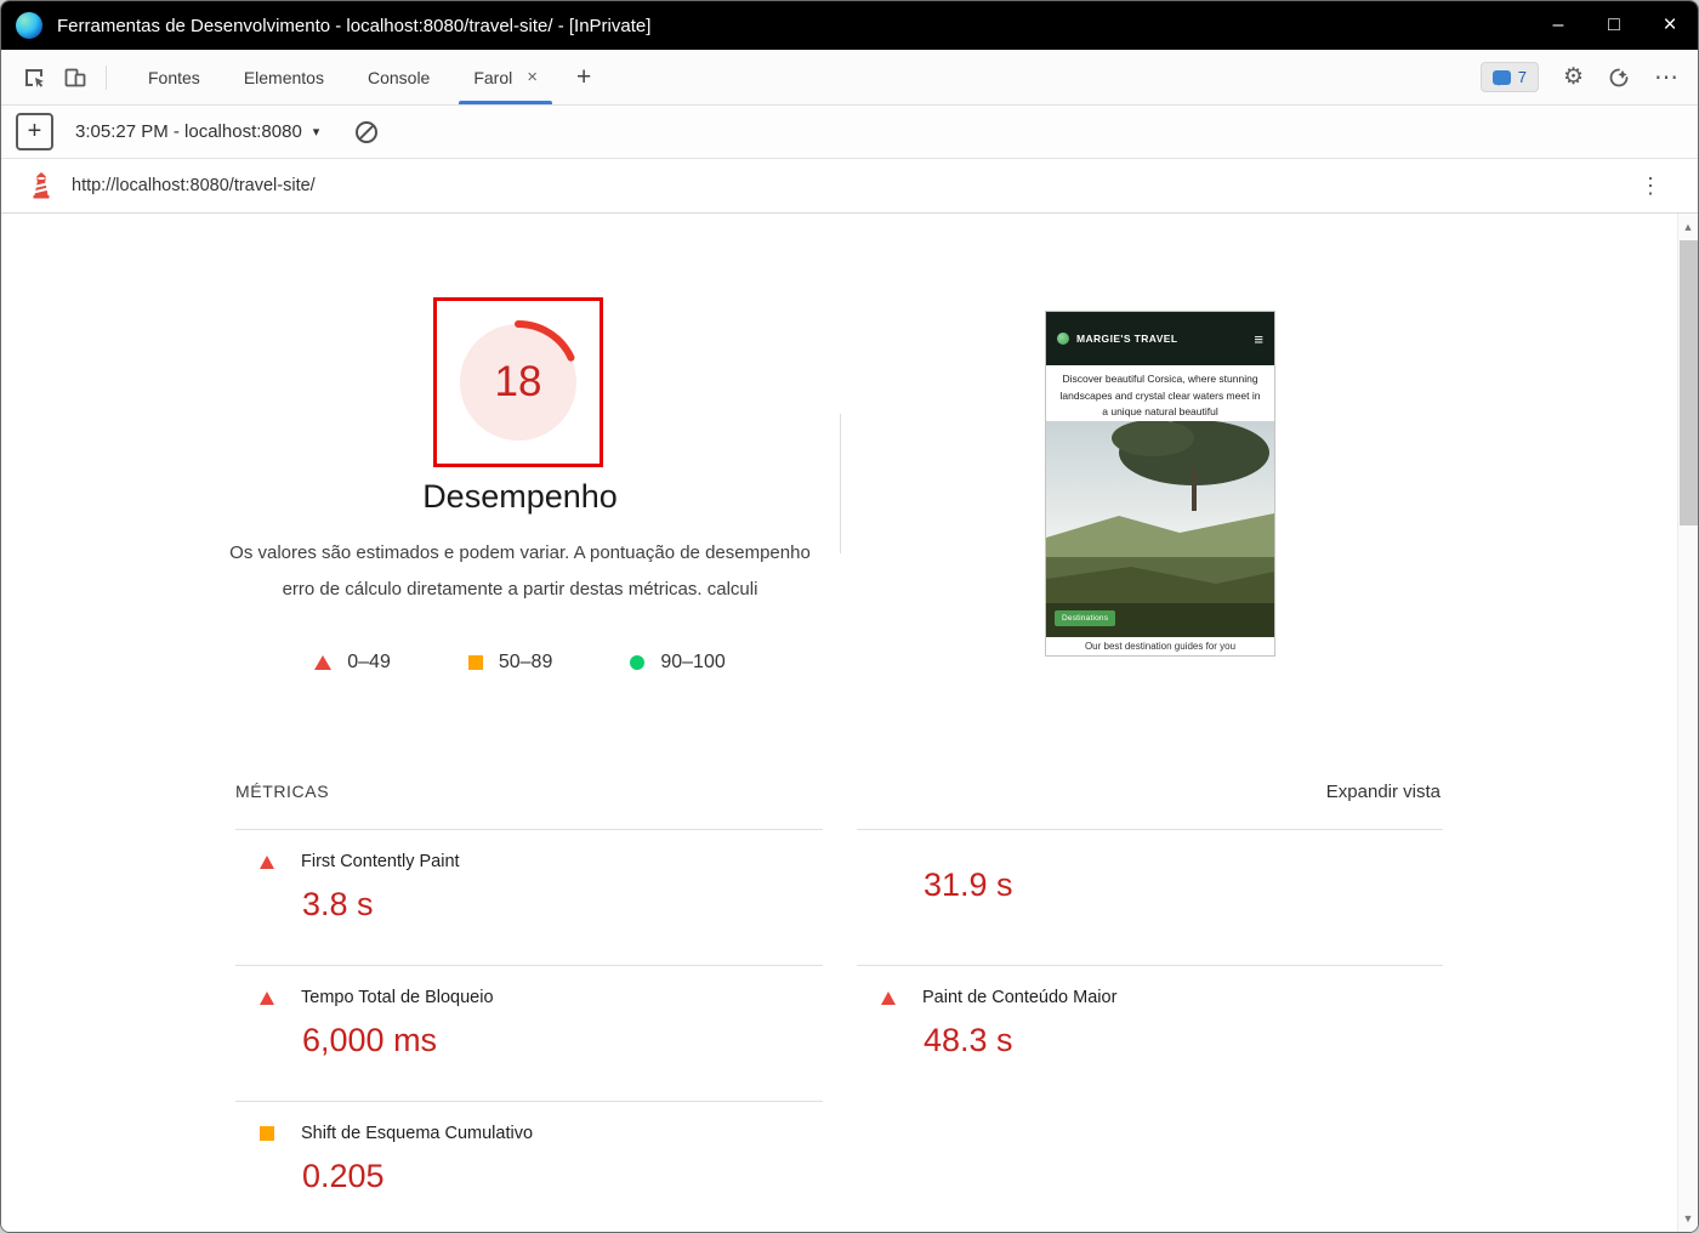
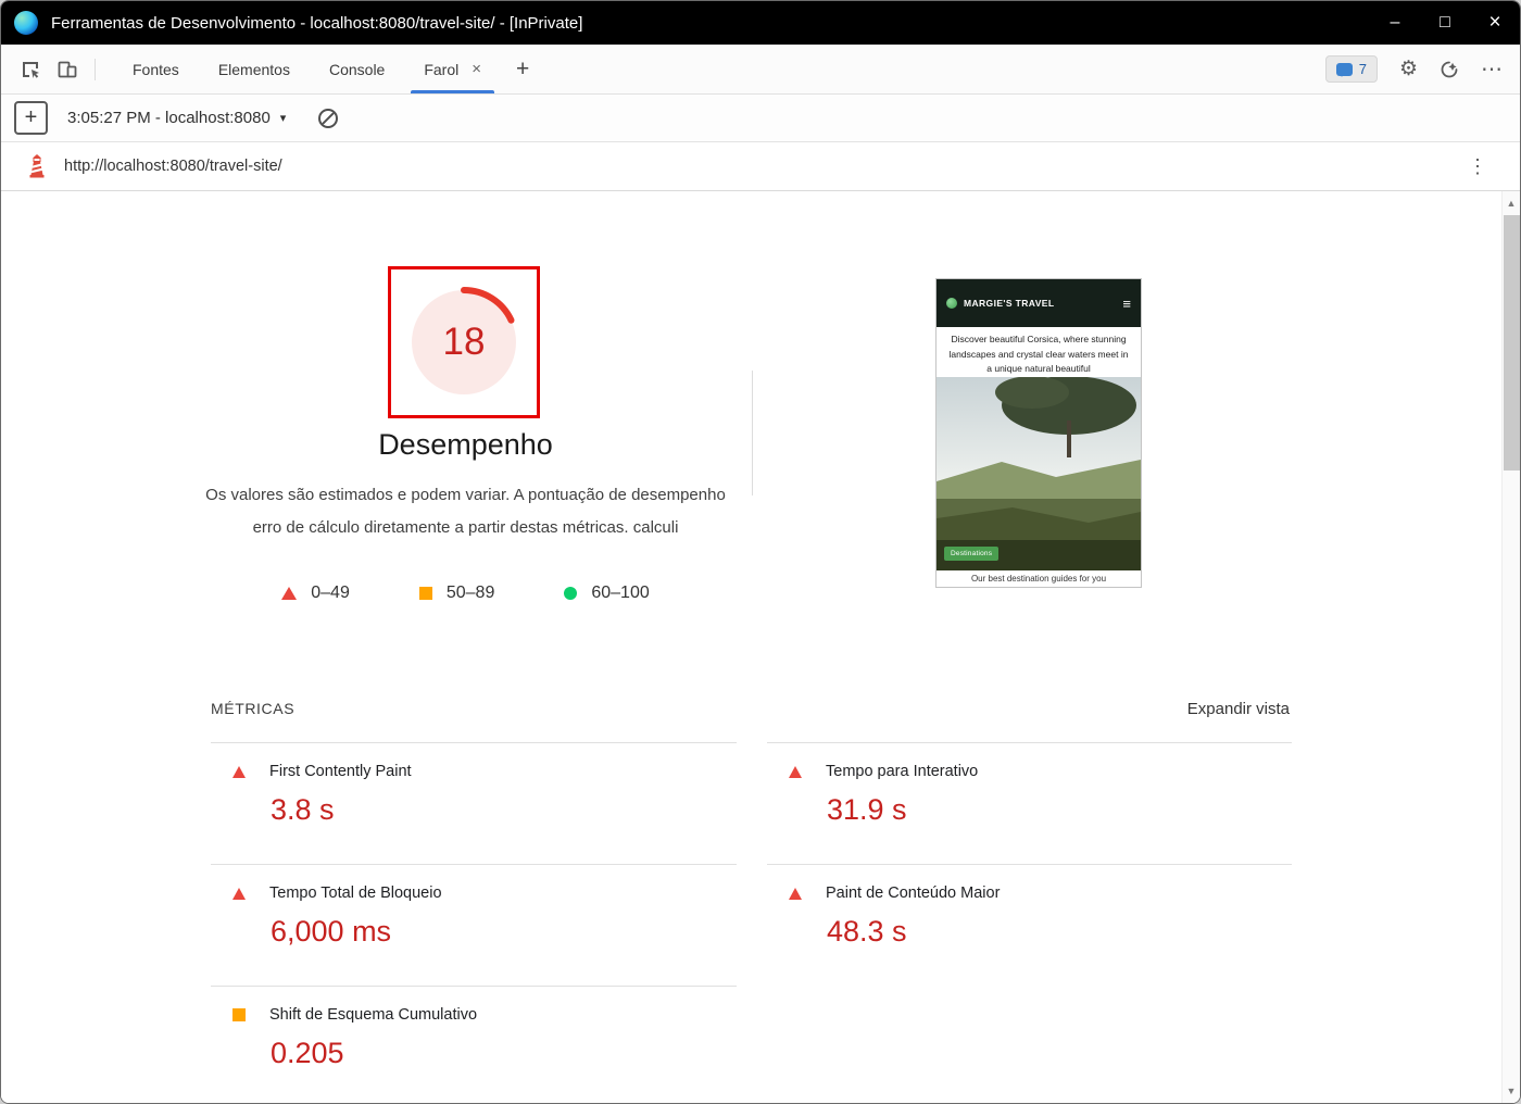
  Ferramentas de Desenvolvimento - localhost:8080/travel-site/ - [InPrivate]
  –
  □
  ×
  Fontes
  Elementos
  Console
  Farol
  ×
  +
  7
  ⚙
  ⋯
  +
  3:05:27 PM - localhost:8080
  ▾
  http://localhost:8080/travel-site/
  ⋮
  18
  Desempenho
  Os valores são estimados e podem variar. A pontuação de desempenho
  erro de cálculo diretamente a partir destas métricas. calculi
  0–49
  50–89
- 90–100
+ 60–100
  MARGIE'S TRAVEL
  ≡
  Discover beautiful Corsica, where stunning landscapes and crystal clear waters meet in a unique natural beautiful
  Our best destination guides for you
  MÉTRICAS
  Expandir vista
  First Contently Paint
  3.8 s
+ Tempo para Interativo
  31.9 s
  Tempo Total de Bloqueio
  6,000 ms
  Paint de Conteúdo Maior
  48.3 s
  Shift de Esquema Cumulativo
  0.205
  ▲
  ▼
